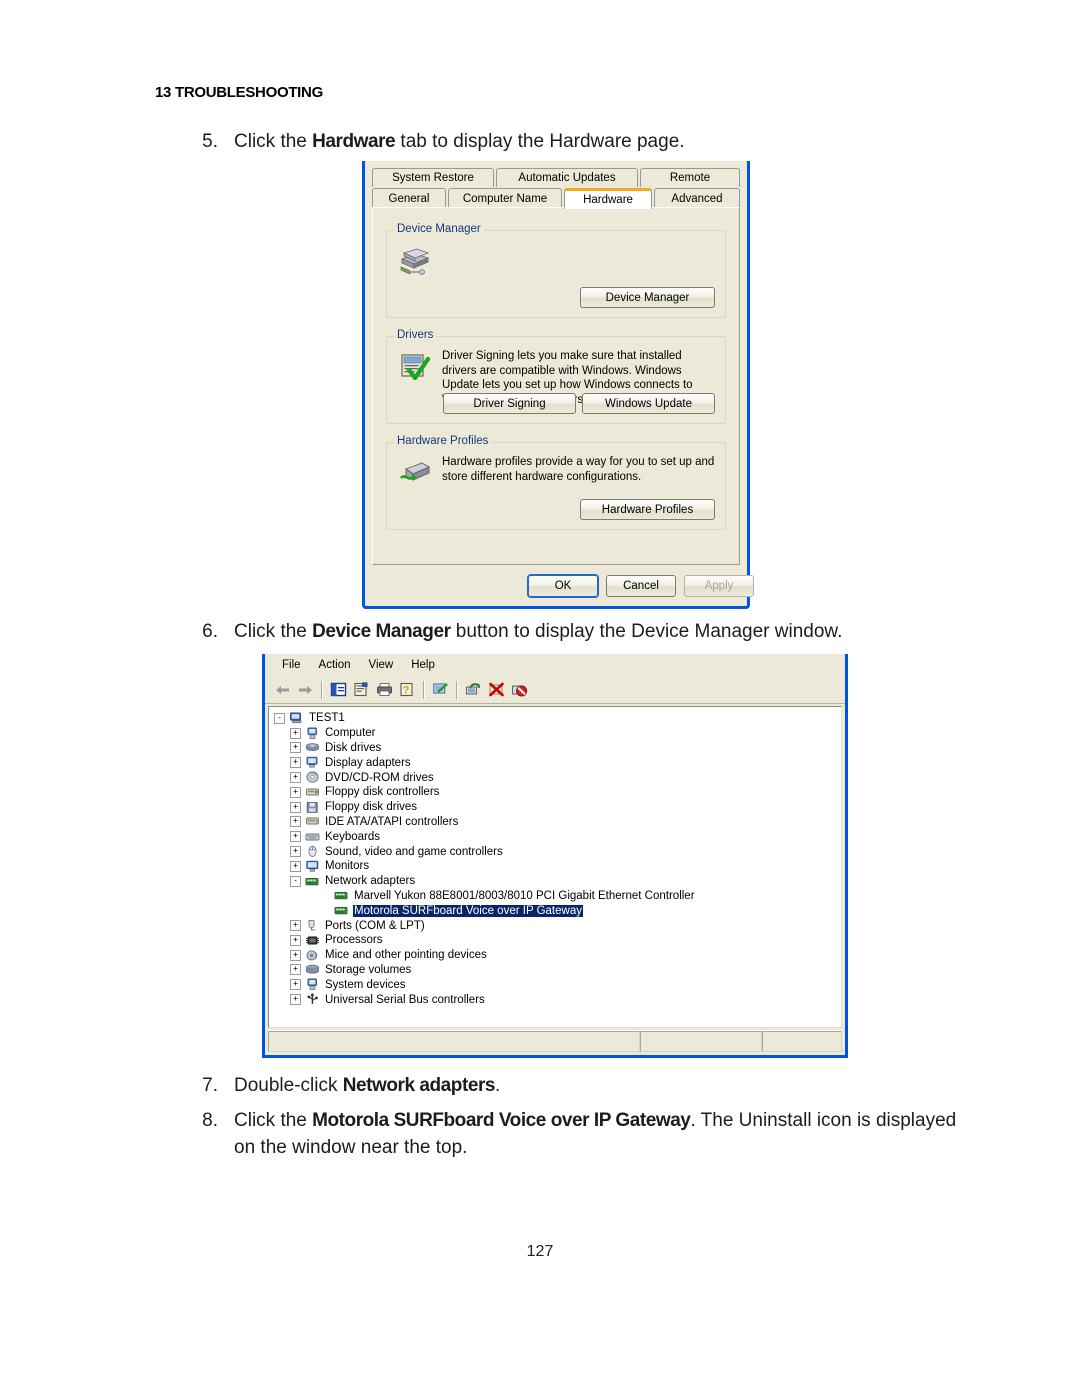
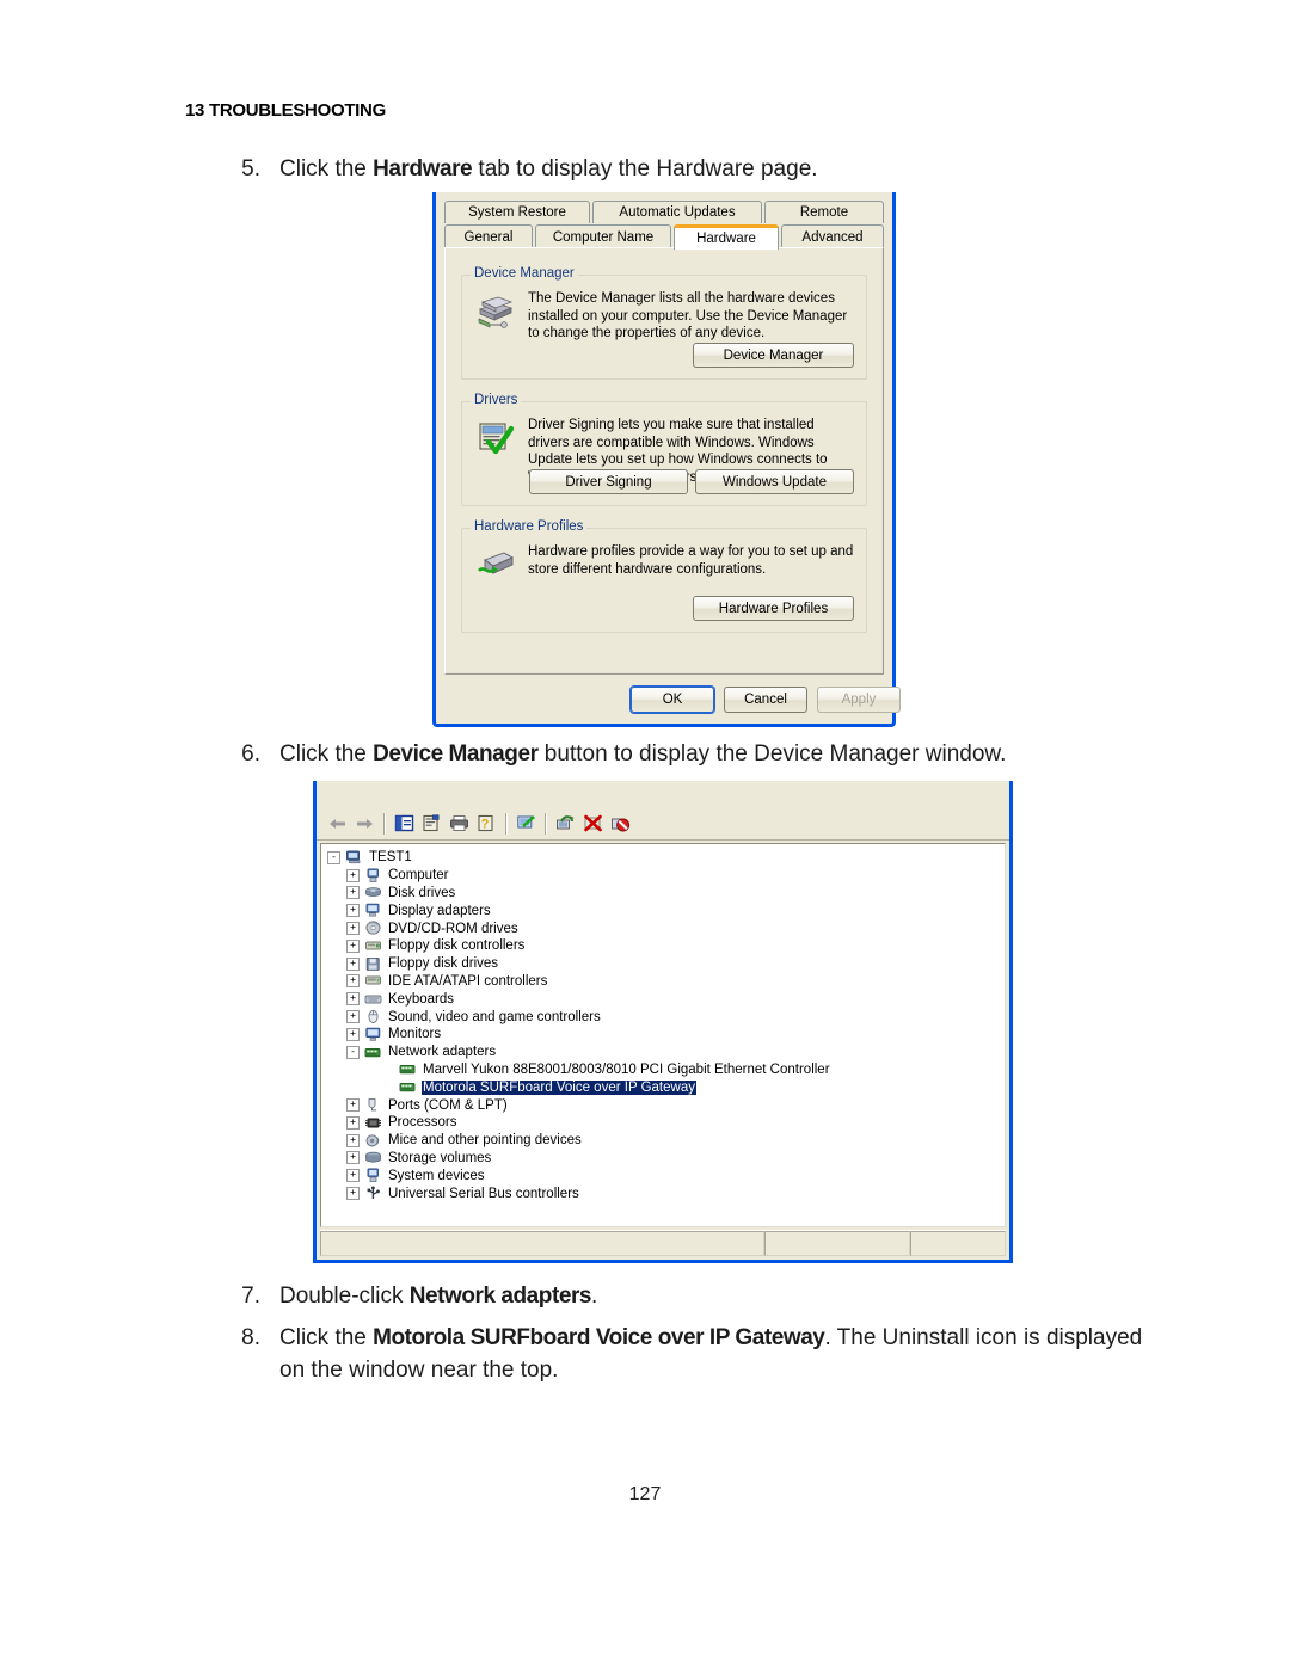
  13 TROUBLESHOOTING
  5.
  Click the Hardware tab to display the Hardware page.
  System Restore
  Automatic Updates
  Remote
  General
  Computer Name
  Hardware
  Advanced
  Device Manager
+ The Device Manager lists all the hardware devices installed on your computer. Use the Device Manager to change the properties of any device.
  Device Manager
  Drivers
  Driver Signing lets you make sure that installed drivers are compatible with Windows. Windows Update lets you set up how Windows connects to s
  Driver Signing
  Windows Update
  Hardware Profiles
  Hardware profiles provide a way for you to set up and store different hardware configurations.
  Hardware Profiles
  OK
  Cancel
  Apply
  6.
  Click the Device Manager button to display the Device Manager window.
- File
- Action
- View
- Help
  ?
  -
  TEST1
  +
  Computer
  +
  Disk drives
  +
  Display adapters
  +
  DVD/CD-ROM drives
  +
  Floppy disk controllers
  +
  Floppy disk drives
  +
  IDE ATA/ATAPI controllers
  +
  Keyboards
  +
  Sound, video and game controllers
  +
  Monitors
  -
  Network adapters
  Marvell Yukon 88E8001/8003/8010 PCI Gigabit Ethernet Controller
  Motorola SURFboard Voice over IP Gateway
  +
  Ports (COM & LPT)
  +
  Processors
  +
  Mice and other pointing devices
  +
  Storage volumes
  +
  System devices
  +
  Universal Serial Bus controllers
  7.
  Double-click Network adapters.
  8.
  Click the Motorola SURFboard Voice over IP Gateway. The Uninstall icon is displayed on the window near the top.
  127
